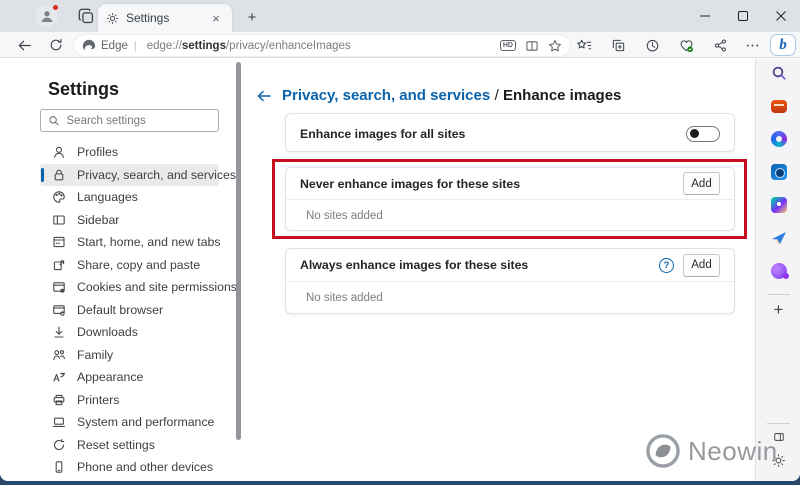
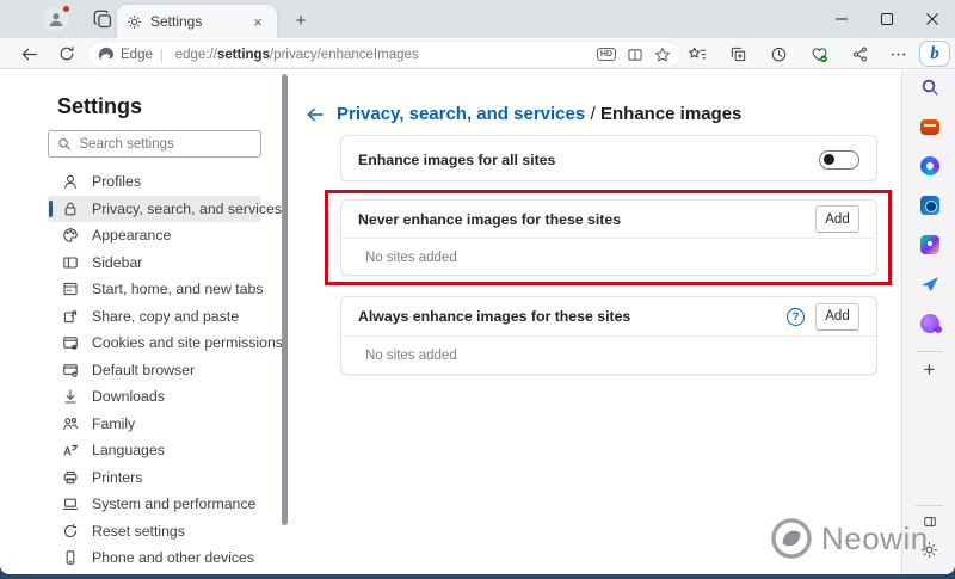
  Settings
  ×
  +
  Edge
  |
  edge://settings/privacy/enhanceImages
  b
  Settings
  Search settings
  Profiles
  Privacy, search, and services
- Languages
+ Appearance
  Sidebar
  Start, home, and new tabs
  Share, copy and paste
  Cookies and site permissions
  Default browser
  Downloads
  Family
- Appearance
+ Languages
  Printers
  System and performance
  Reset settings
  Phone and other devices
  Privacy, search, and services / Enhance images
  Enhance images for all sites
  Never enhance images for these sites
  Add
  No sites added
  Always enhance images for these sites
  ?
  Add
  No sites added
  +
  Neowin
